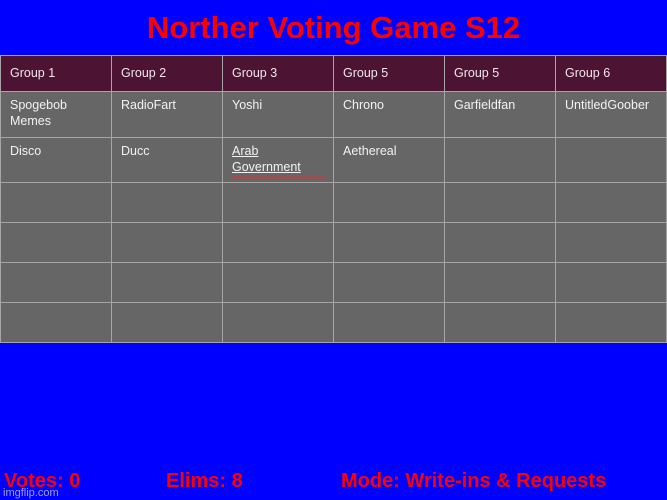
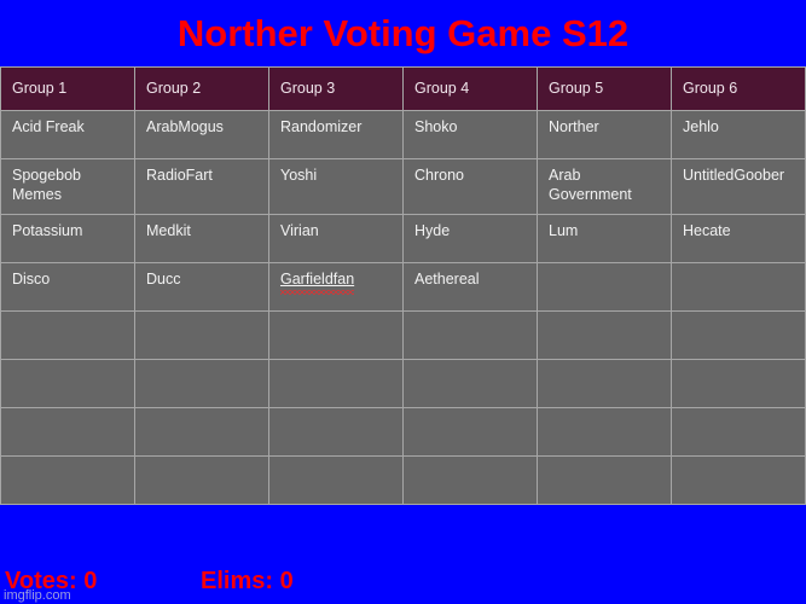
  Norther Voting Game S12
- Group 1	Group 2	Group 3	Group 5	Group 5	Group 6
+ Group 1	Group 2	Group 3	Group 4	Group 5	Group 6
+ Acid Freak	ArabMogus	Randomizer	Shoko	Norther	Jehlo
- Spogebob Memes	RadioFart	Yoshi	Chrono	Garfieldfan	UntitledGoober
+ Spogebob Memes	RadioFart	Yoshi	Chrono	Arab Government	UntitledGoober
+ Potassium	Medkit	Virian	Hyde	Lum	Hecate
- Disco	Ducc	Arab Government	Aethereal
+ Disco	Ducc	Garfieldfan	Aethereal
  Votes: 0
- Elims: 8
+ Elims: 0
- Mode: Write-ins & Requests
  imgflip.com
